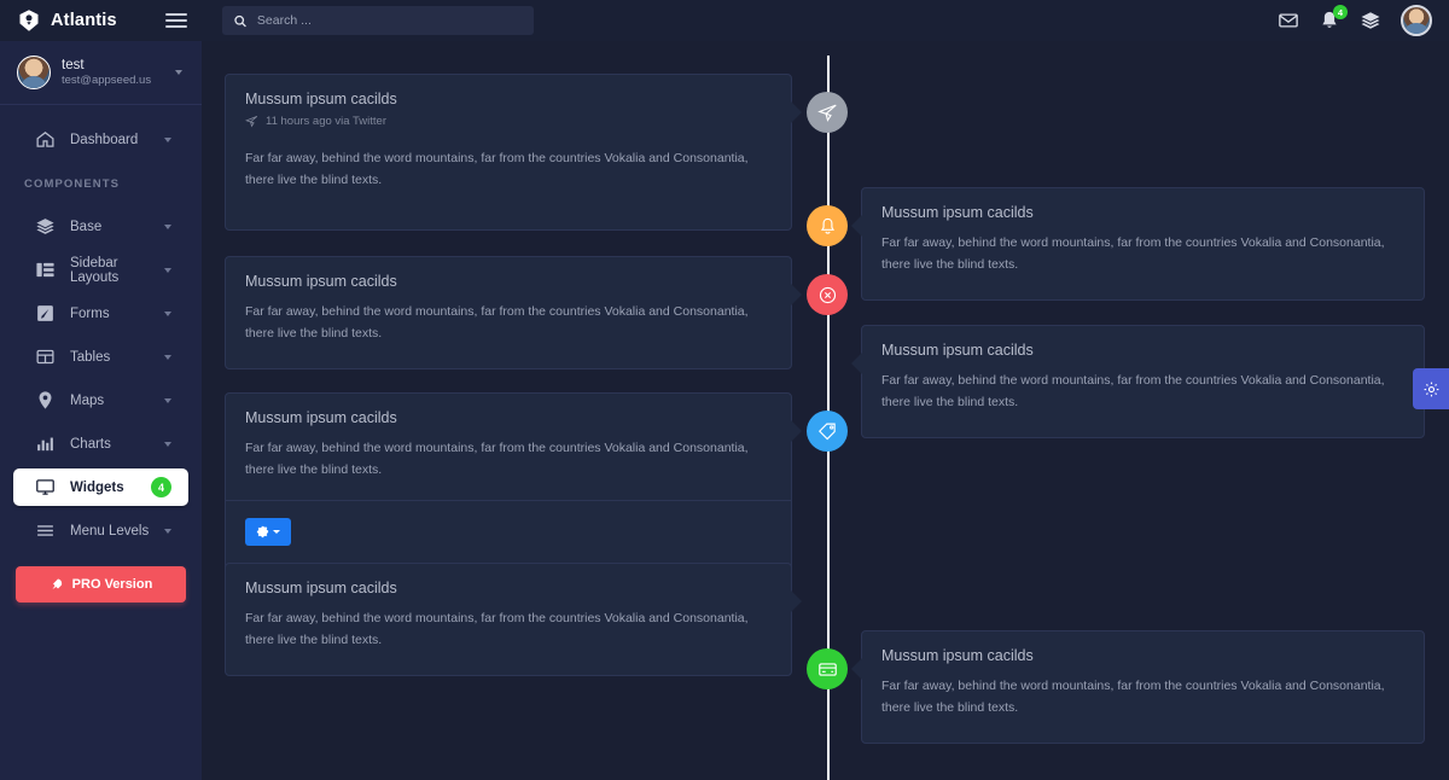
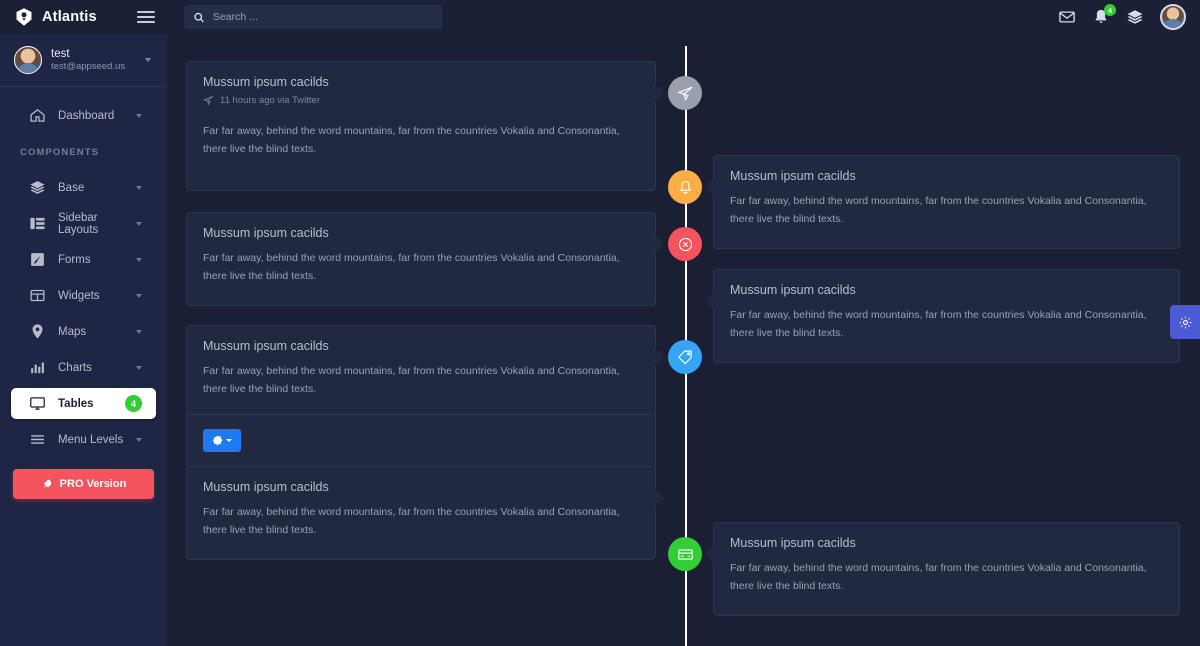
  Atlantis
  test
  test@appseed.us
  Dashboard
  COMPONENTS
  Base
  Sidebar Layouts
  Forms
- Tables
+ Widgets
  Maps
  Charts
- Widgets
+ Tables
  4
  Menu Levels
  PRO Version
  Search ...
  4
  Mussum ipsum cacilds
  11 hours ago via Twitter
  Far far away, behind the word mountains, far from the countries Vokalia and Consonantia, there live the blind texts.
  Mussum ipsum cacilds
  Far far away, behind the word mountains, far from the countries Vokalia and Consonantia, there live the blind texts.
  Mussum ipsum cacilds
  Far far away, behind the word mountains, far from the countries Vokalia and Consonantia, there live the blind texts.
  Mussum ipsum cacilds
  Far far away, behind the word mountains, far from the countries Vokalia and Consonantia, there live the blind texts.
  Mussum ipsum cacilds
  Far far away, behind the word mountains, far from the countries Vokalia and Consonantia, there live the blind texts.
  Mussum ipsum cacilds
  Far far away, behind the word mountains, far from the countries Vokalia and Consonantia, there live the blind texts.
  Mussum ipsum cacilds
  Far far away, behind the word mountains, far from the countries Vokalia and Consonantia, there live the blind texts.
